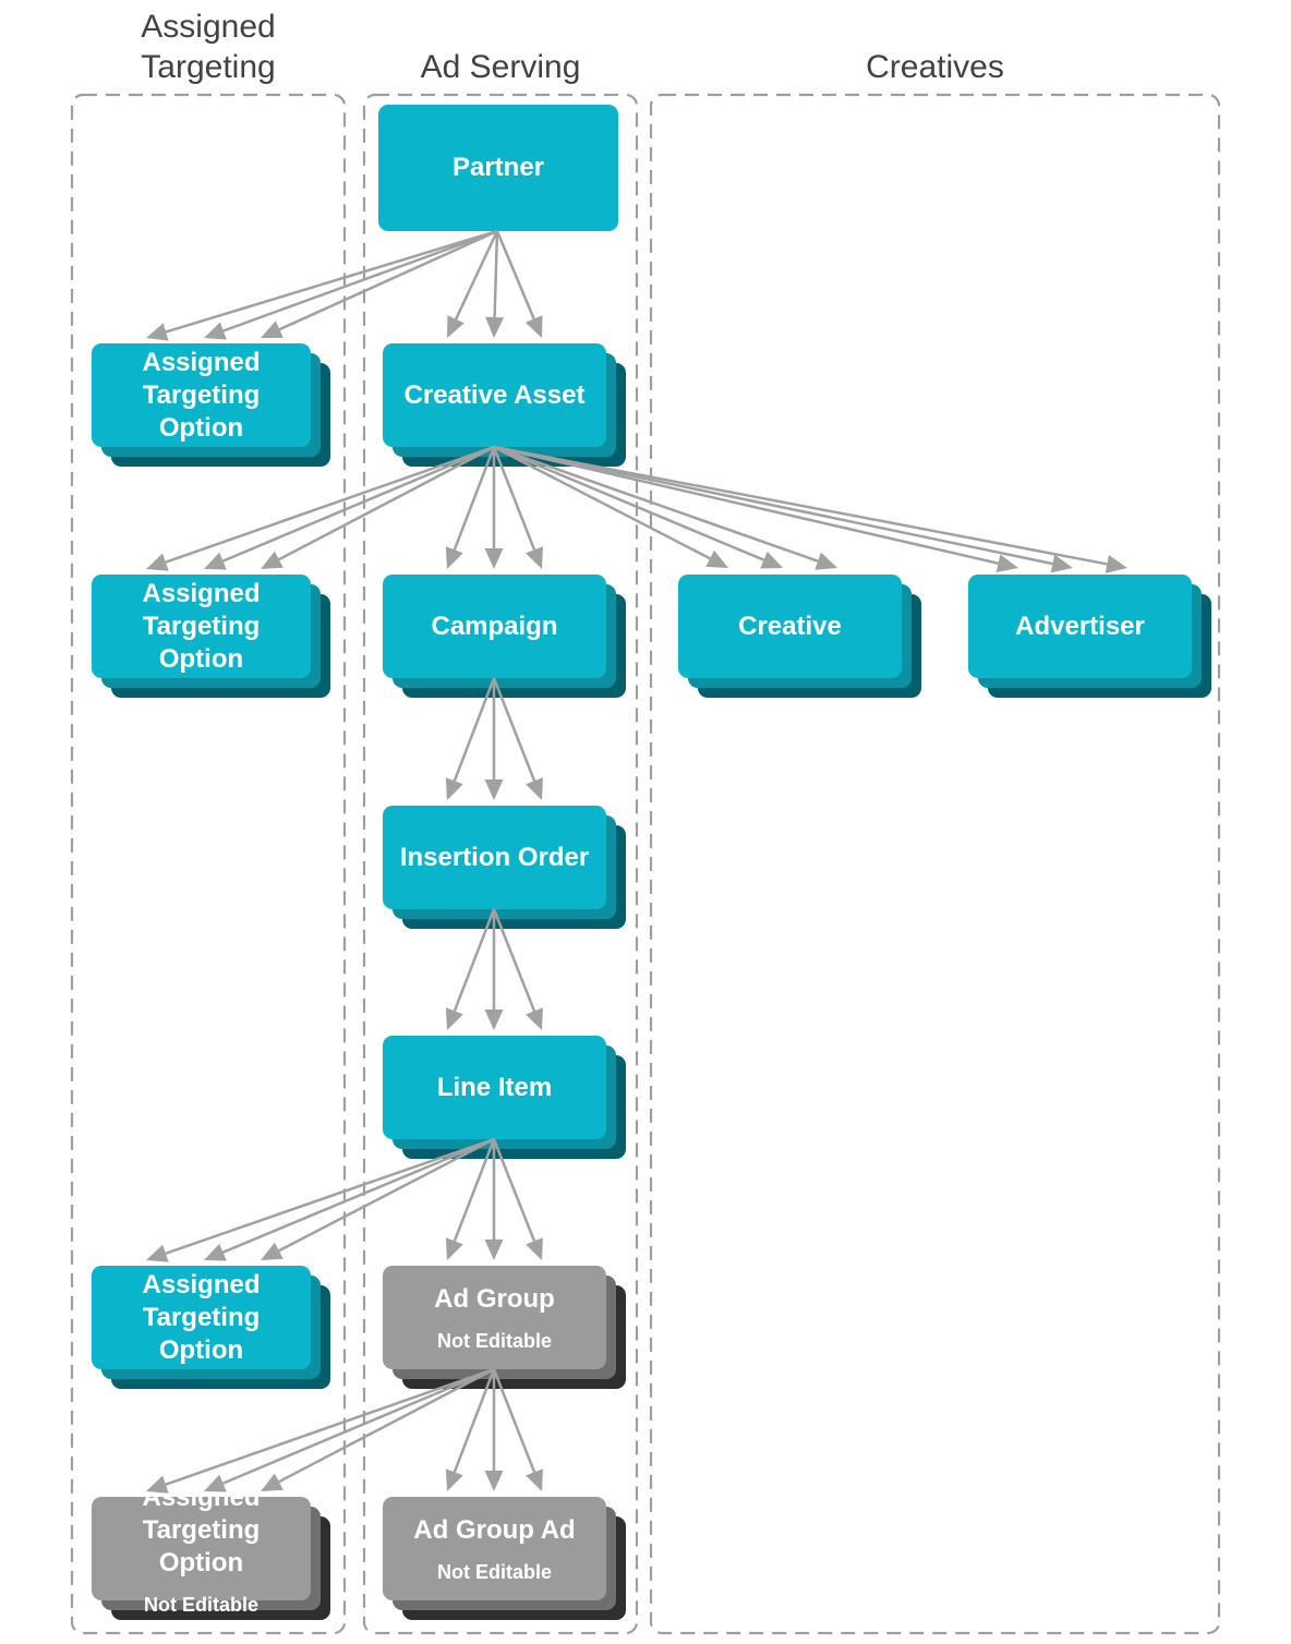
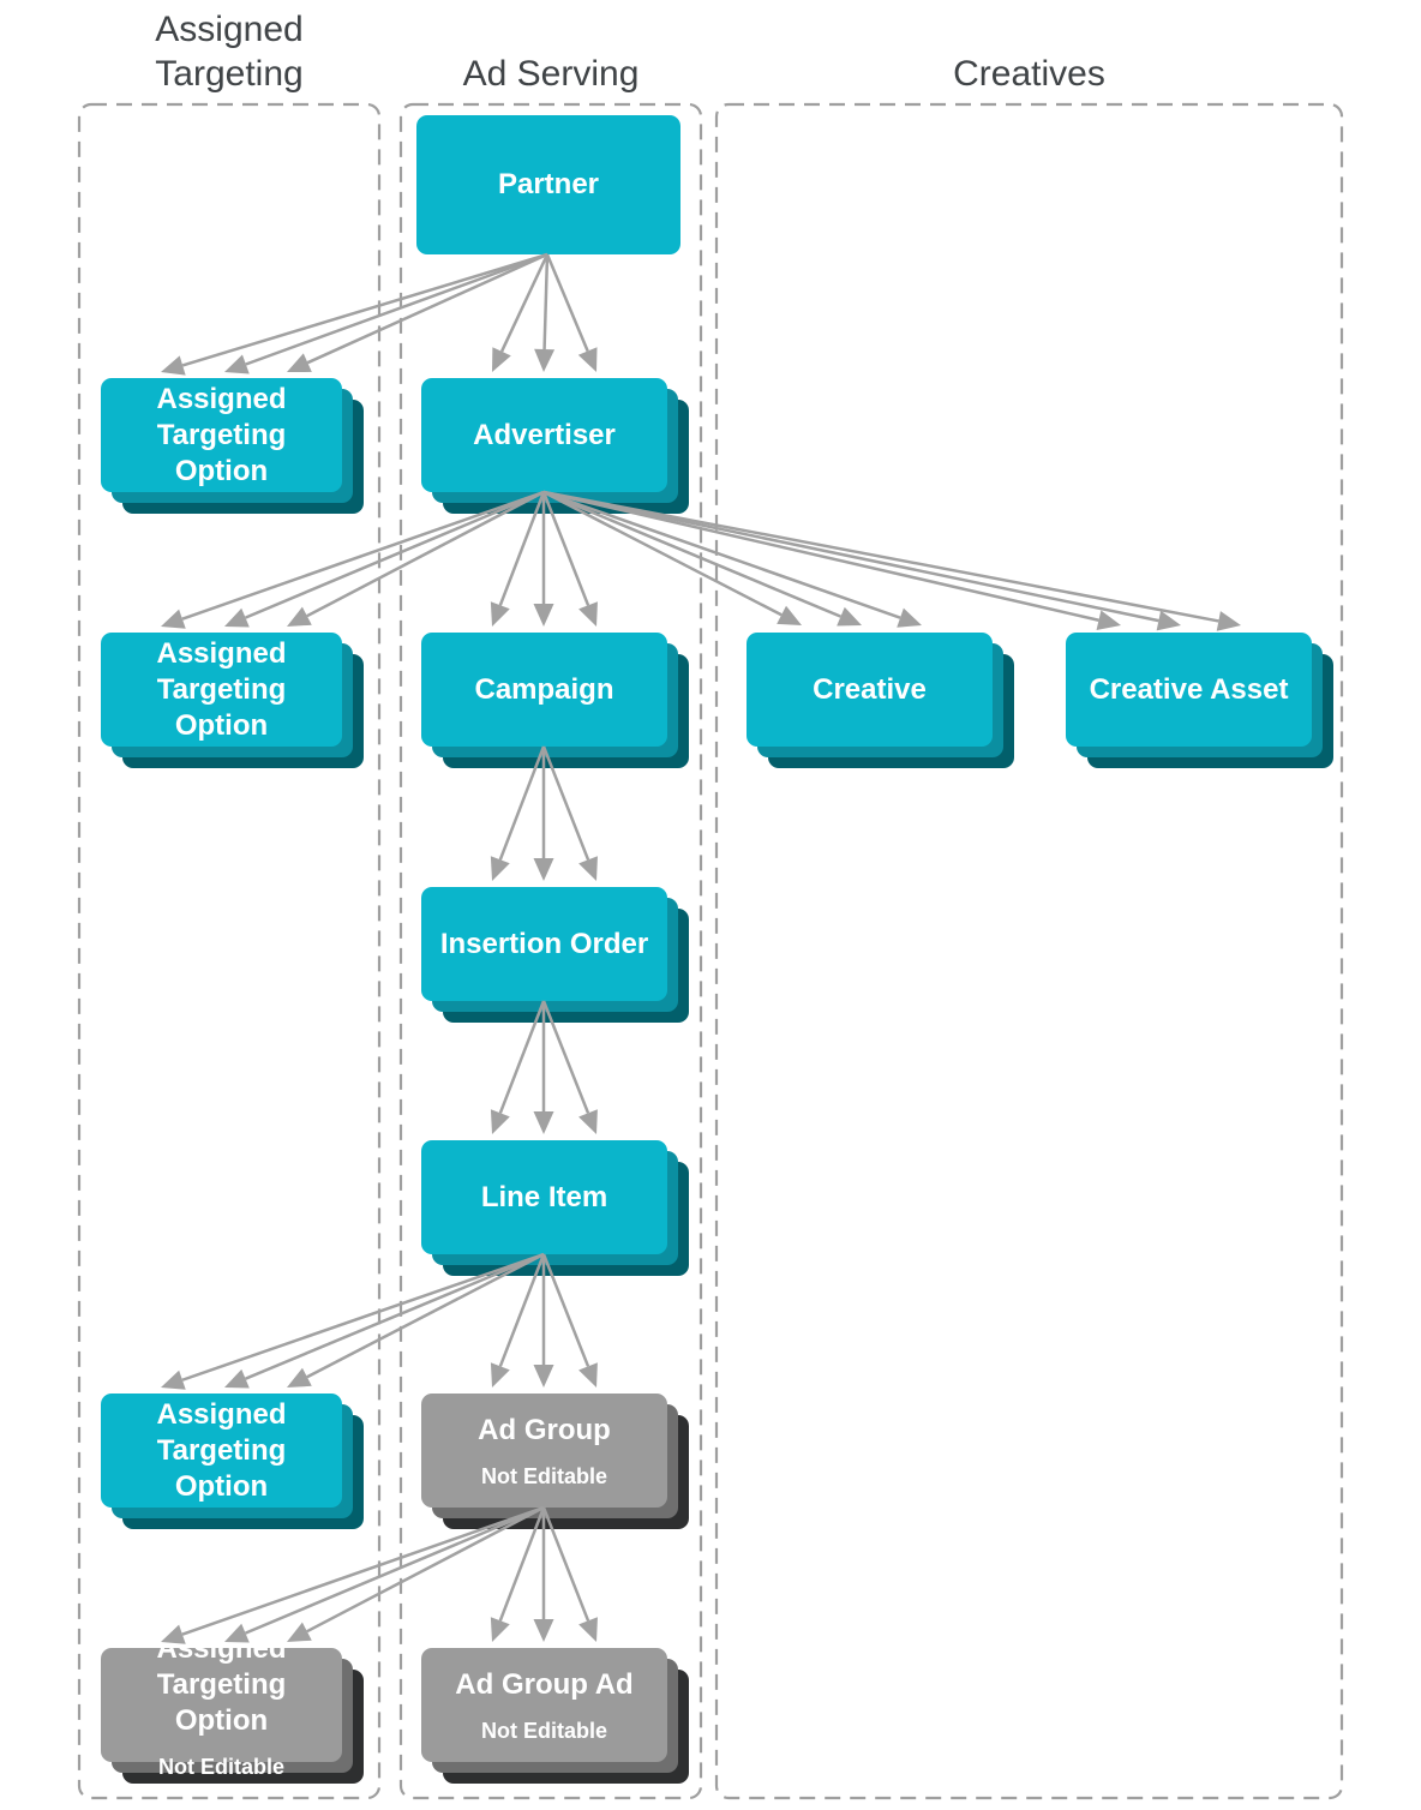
  Assigned
  Targeting
  Ad Serving
  Creatives
  Partner
  Assigned
  Targeting
  Option
- Creative Asset
+ Advertiser
  Assigned
  Targeting
  Option
  Campaign
  Creative
- Advertiser
+ Creative Asset
  Insertion Order
  Line Item
  Assigned
  Targeting
  Option
  Ad Group
  Not Editable
  Assigned
  Targeting Option
  Not Editable
  Ad Group Ad
  Not Editable
